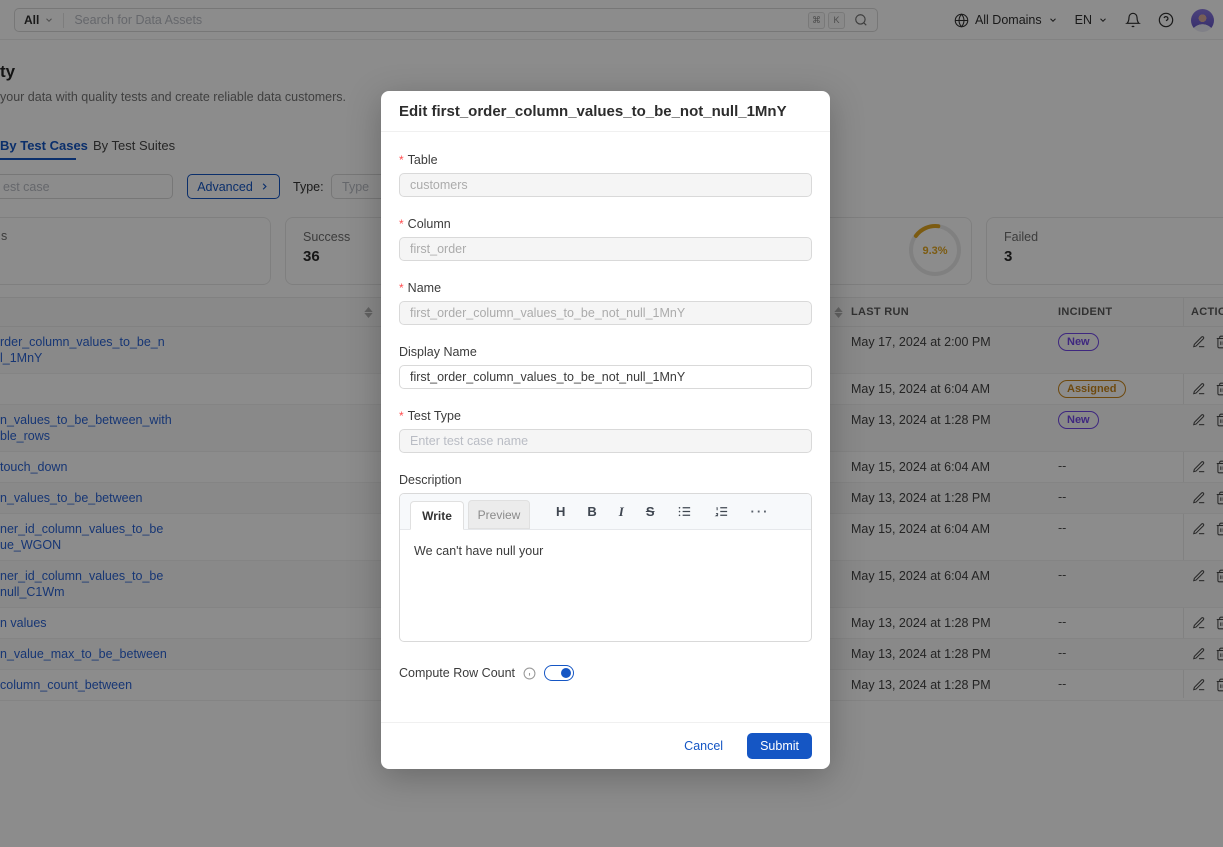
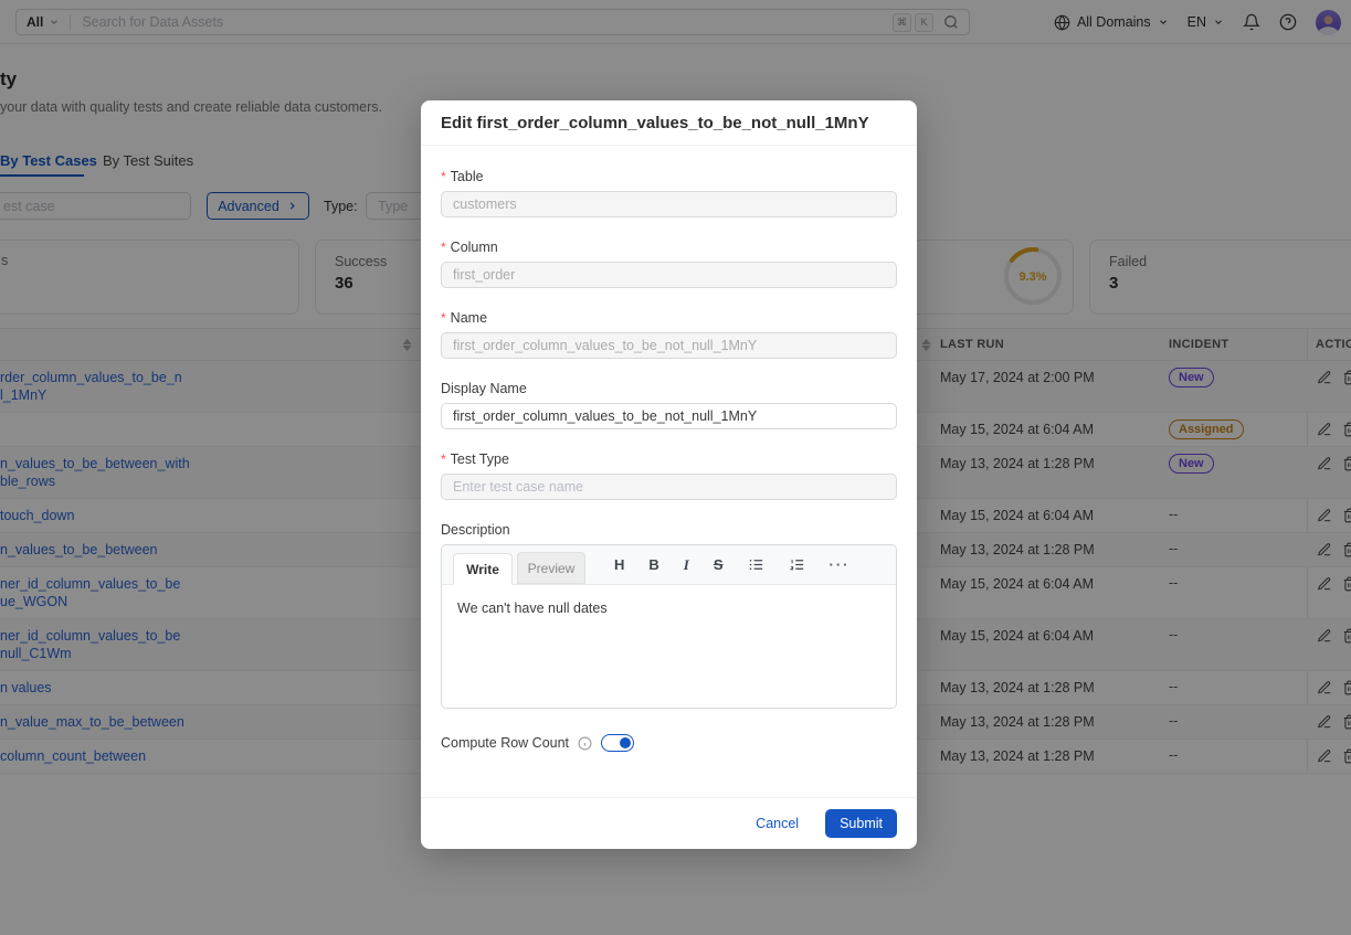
  All
  Search for Data Assets
  ⌘
  K
  All Domains
  EN
  ty
  your data with quality tests and create reliable data customers.
  By Test Cases
  By Test Suites
  est case
  Advanced
  Type:
  Type
  s
  Success
  36
  9.3%
  Failed
  3
  LAST RUN
  INCIDENT
  ACTIO
  rder_column_values_to_be_n
  l_1MnY
  May 17, 2024 at 2:00 PM
  New
  May 15, 2024 at 6:04 AM
  Assigned
  n_values_to_be_between_with
  ble_rows
  May 13, 2024 at 1:28 PM
  New
  touch_down
  May 15, 2024 at 6:04 AM
  --
  n_values_to_be_between
  May 13, 2024 at 1:28 PM
  --
  ner_id_column_values_to_be
  ue_WGON
  May 15, 2024 at 6:04 AM
  --
  ner_id_column_values_to_be
  null_C1Wm
  May 15, 2024 at 6:04 AM
  --
  n values
  May 13, 2024 at 1:28 PM
  --
  n_value_max_to_be_between
  May 13, 2024 at 1:28 PM
  --
  column_count_between
  May 13, 2024 at 1:28 PM
  --
  Edit first_order_column_values_to_be_not_null_1MnY
  Table
  customers
  Column
  first_order
  Name
  first_order_column_values_to_be_not_null_1MnY
  Display Name
  first_order_column_values_to_be_not_null_1MnY
  Test Type
  Enter test case name
  Description
  Write
  Preview
  H
  B
  I
  S
  ···
- We can't have null your
+ We can't have null dates
  Compute Row Count
  Cancel
  Submit
